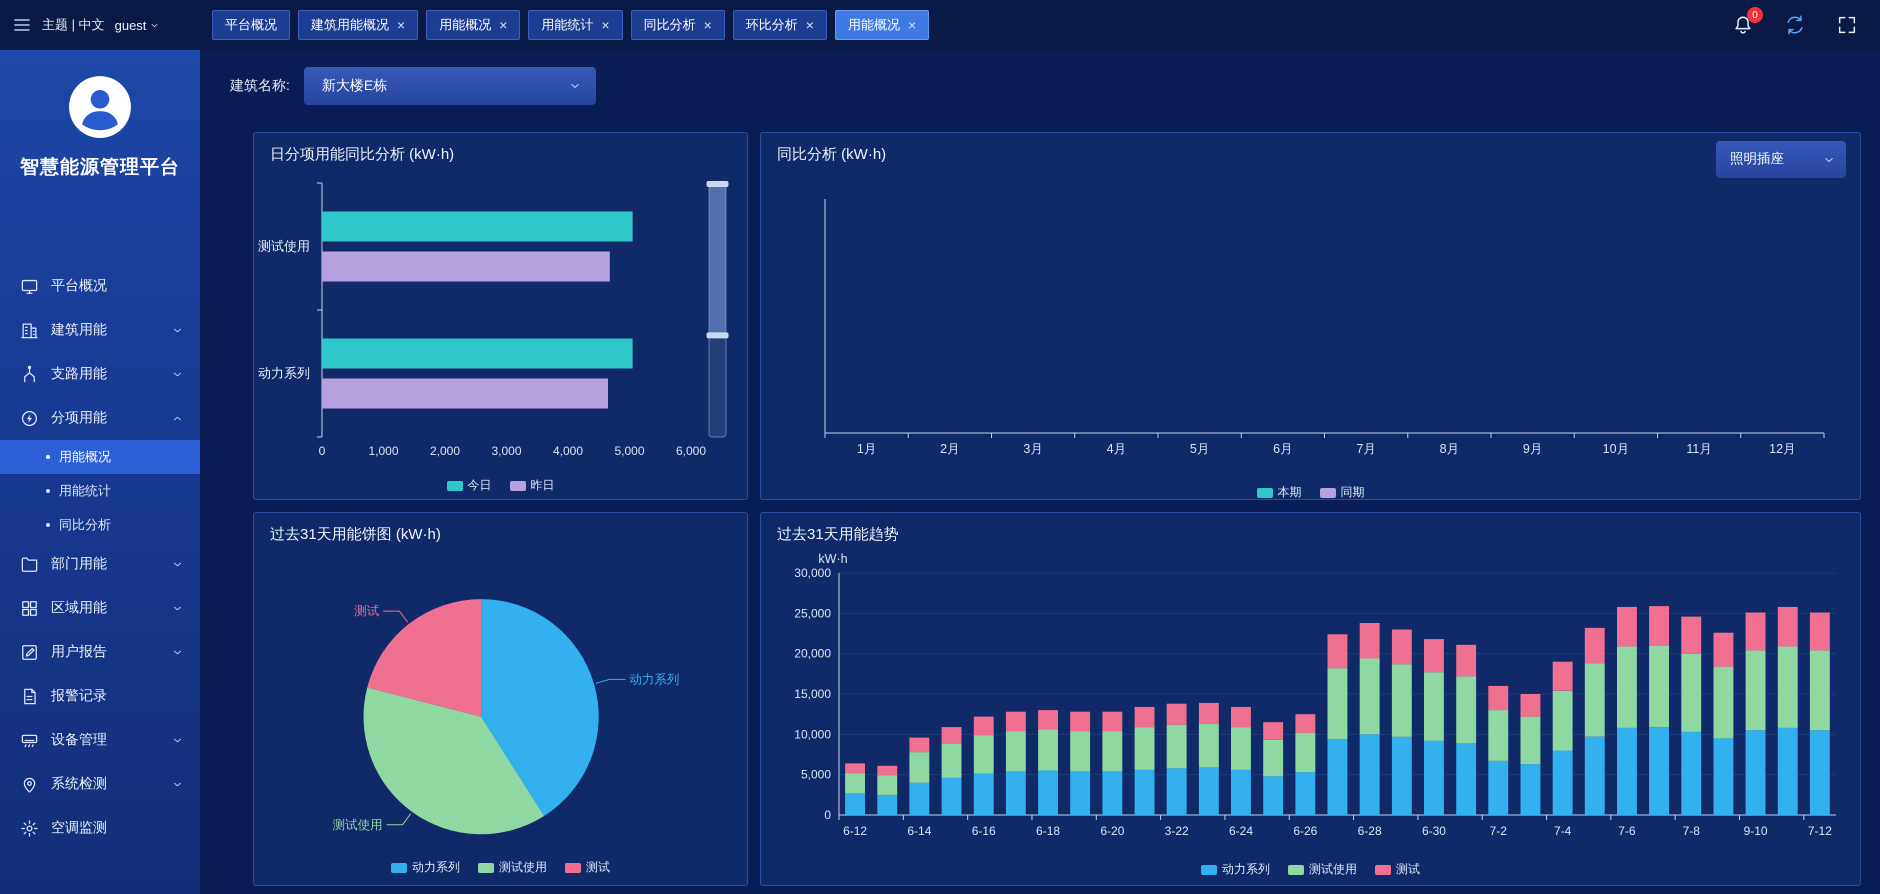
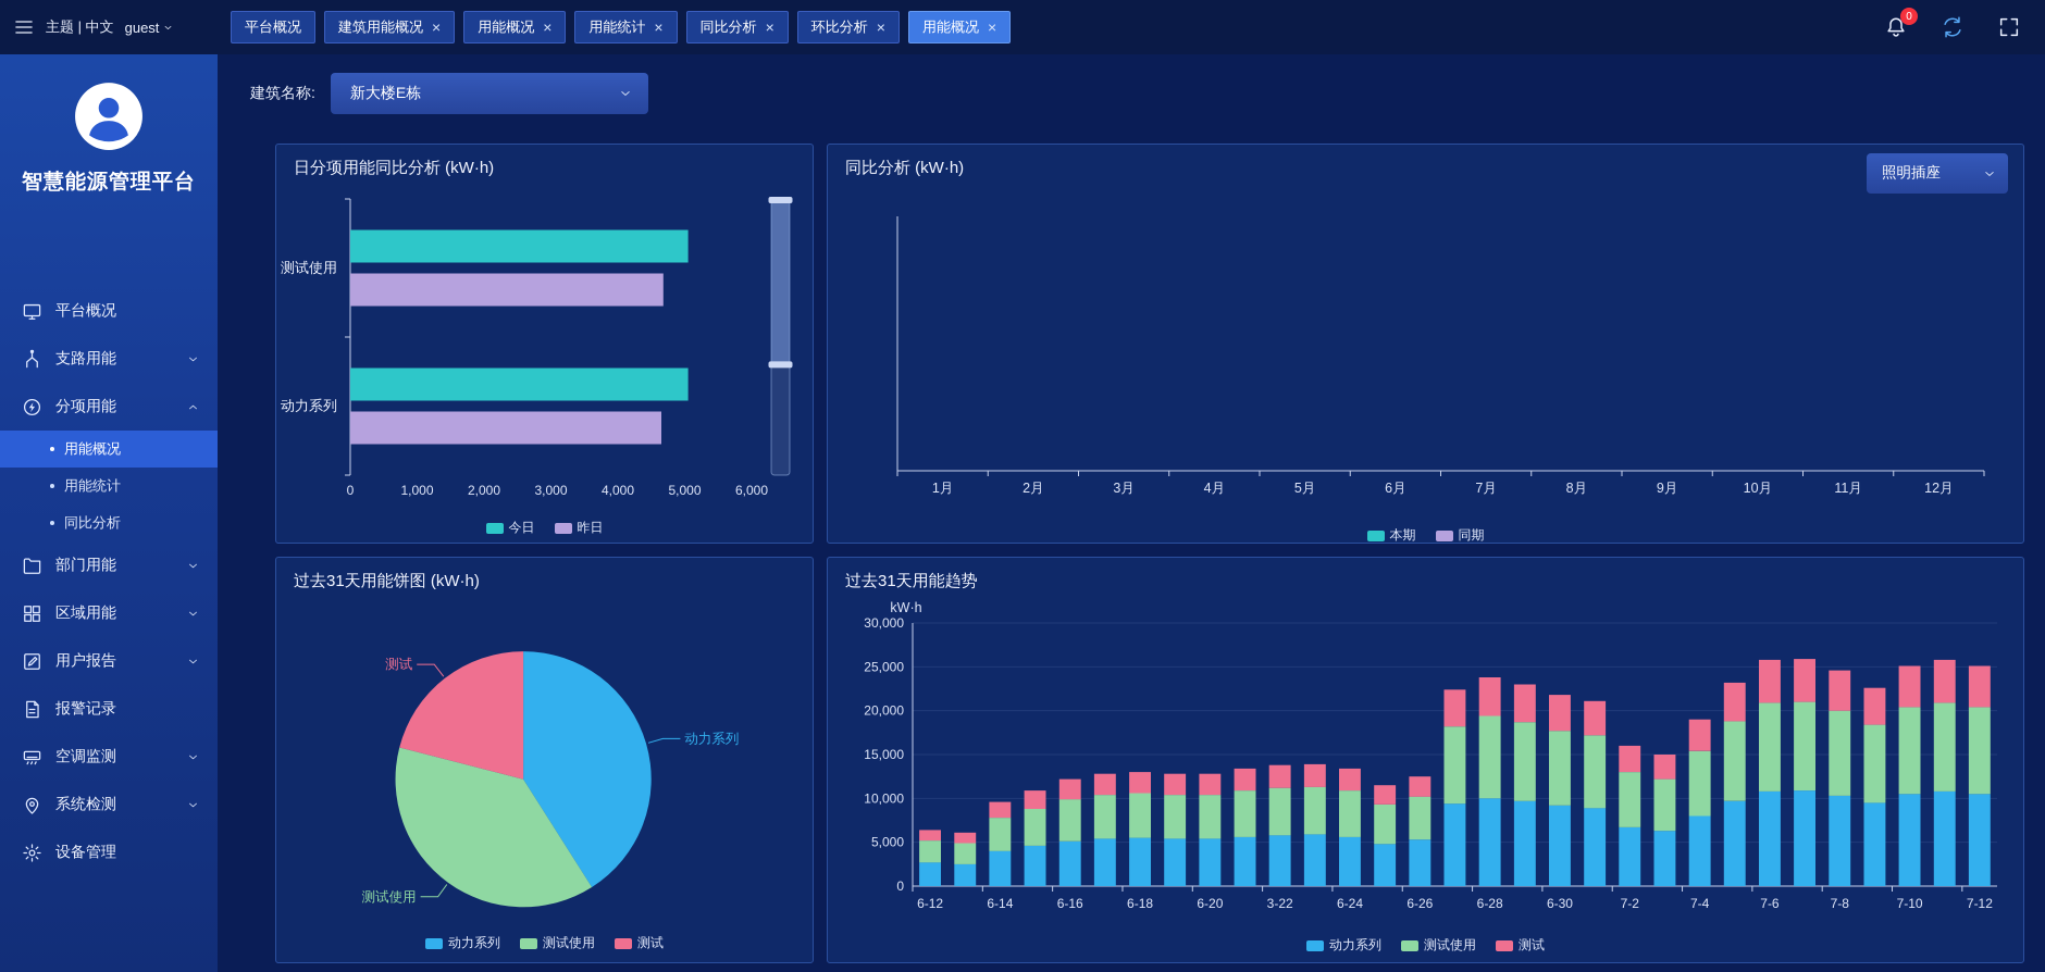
  主题 | 中文
  guest
  智慧能源管理平台
  平台概况
- 建筑用能
  支路用能
  分项用能
  用能概况
  用能统计
  同比分析
  部门用能
  区域用能
  用户报告
  报警记录
- 设备管理
+ 空调监测
  系统检测
- 空调监测
+ 设备管理
  平台概况
  建筑用能概况
  ×
  用能概况
  ×
  用能统计
  ×
  同比分析
  ×
  环比分析
  ×
  用能概况
  ×
  0
  建筑名称:
  新大楼E栋
  日分项用能同比分析 (kW·h)
  0
  1,000
  2,000
  3,000
  4,000
  5,000
  6,000
  测试使用
  动力系列
  今日
  昨日
  同比分析 (kW·h)
  照明插座
  1月
  2月
  3月
  4月
  5月
  6月
  7月
  8月
  9月
  10月
  11月
  12月
  本期
  同期
  过去31天用能饼图 (kW·h)
  动力系列
  测试使用
  测试
  动力系列
  测试使用
  测试
  过去31天用能趋势
  0
  5,000
  10,000
  15,000
  20,000
  25,000
  30,000
  kW·h
  6-12
  6-14
  6-16
  6-18
  6-20
  3-22
  6-24
  6-26
  6-28
  6-30
  7-2
  7-4
  7-6
  7-8
- 9-10
+ 7-10
  7-12
  动力系列
  测试使用
  测试
